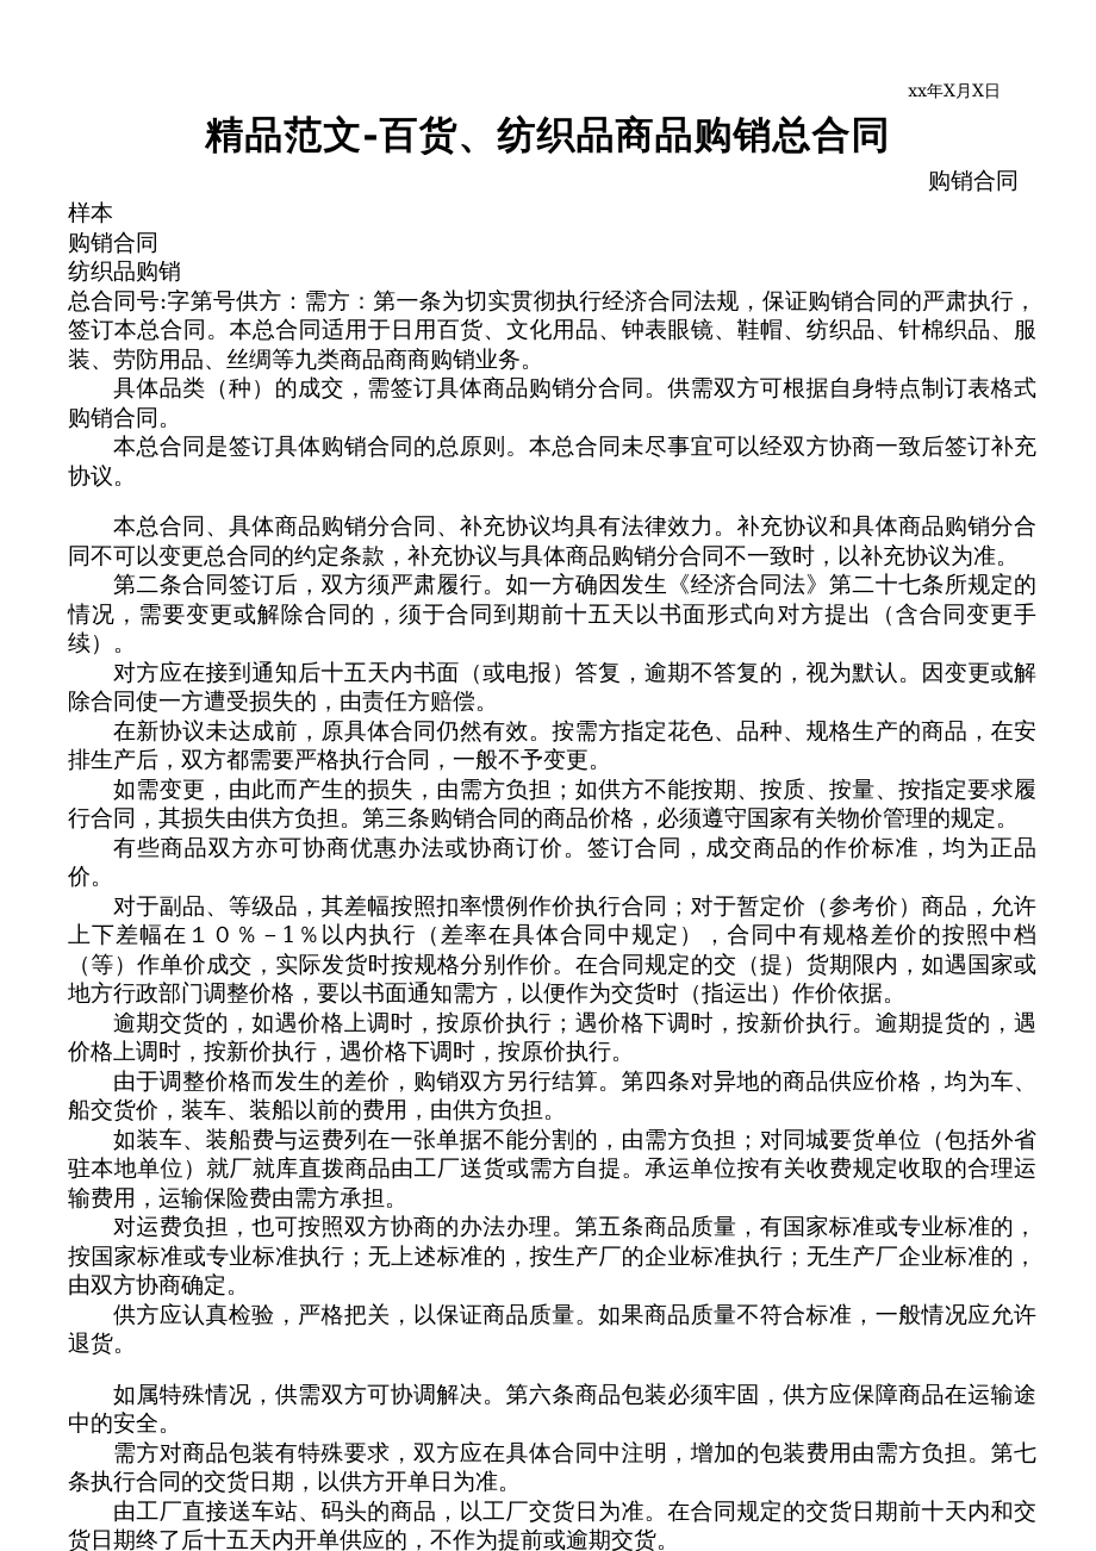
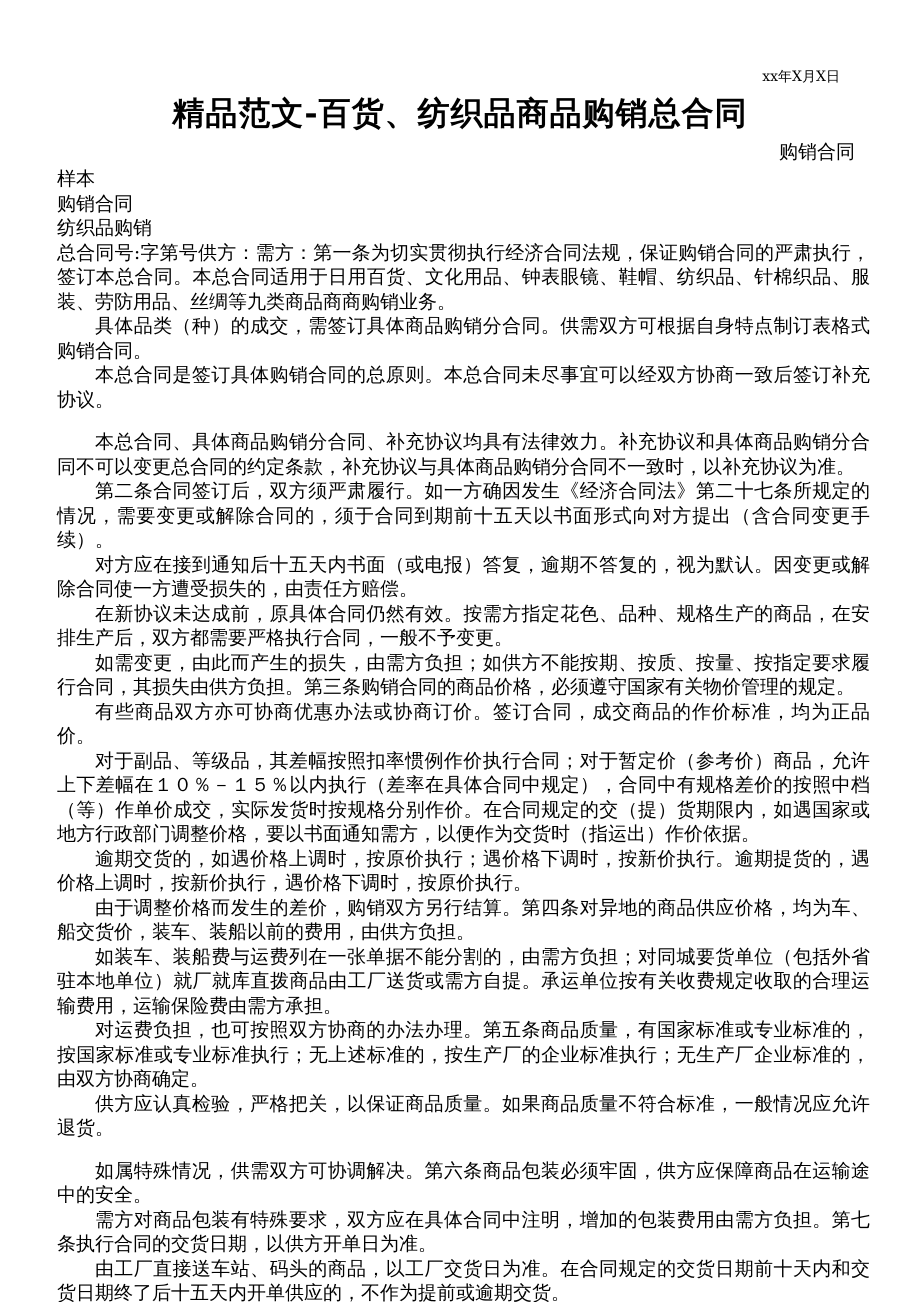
  xx年X月X日
  精品范文-百货、纺织品商品购销总合同
  购销合同
  样本
  购销合同
  纺织品购销
  总合同号:字第号供方：需方：第一条为切实贯彻执行经济合同法规，保证购销合同的严肃执行，签订本总合同。本总合同适用于日用百货、文化用品、钟表眼镜、鞋帽、纺织品、针棉织品、服装、劳防用品、丝绸等九类商品商商购销业务。
  具体品类（种）的成交，需签订具体商品购销分合同。供需双方可根据自身特点制订表格式购销合同。
  本总合同是签订具体购销合同的总原则。本总合同未尽事宜可以经双方协商一致后签订补充协议。
  本总合同、具体商品购销分合同、补充协议均具有法律效力。补充协议和具体商品购销分合同不可以变更总合同的约定条款，补充协议与具体商品购销分合同不一致时，以补充协议为准。
  第二条合同签订后，双方须严肃履行。如一方确因发生《经济合同法》第二十七条所规定的情况，需要变更或解除合同的，须于合同到期前十五天以书面形式向对方提出（含合同变更手续）。
  对方应在接到通知后十五天内书面（或电报）答复，逾期不答复的，视为默认。因变更或解除合同使一方遭受损失的，由责任方赔偿。
  在新协议未达成前，原具体合同仍然有效。按需方指定花色、品种、规格生产的商品，在安排生产后，双方都需要严格执行合同，一般不予变更。
  如需变更，由此而产生的损失，由需方负担；如供方不能按期、按质、按量、按指定要求履行合同，其损失由供方负担。第三条购销合同的商品价格，必须遵守国家有关物价管理的规定。
  有些商品双方亦可协商优惠办法或协商订价。签订合同，成交商品的作价标准，均为正品价。
- 对于副品、等级品，其差幅按照扣率惯例作价执行合同；对于暂定价（参考价）商品，允许上下差幅在１０％－1％以内执行（差率在具体合同中规定），合同中有规格差价的按照中档（等）作单价成交，实际发货时按规格分别作价。在合同规定的交（提）货期限内，如遇国家或地方行政部门调整价格，要以书面通知需方，以便作为交货时（指运出）作价依据。
+ 对于副品、等级品，其差幅按照扣率惯例作价执行合同；对于暂定价（参考价）商品，允许上下差幅在１０％－１５％以内执行（差率在具体合同中规定），合同中有规格差价的按照中档（等）作单价成交，实际发货时按规格分别作价。在合同规定的交（提）货期限内，如遇国家或地方行政部门调整价格，要以书面通知需方，以便作为交货时（指运出）作价依据。
  逾期交货的，如遇价格上调时，按原价执行；遇价格下调时，按新价执行。逾期提货的，遇价格上调时，按新价执行，遇价格下调时，按原价执行。
  由于调整价格而发生的差价，购销双方另行结算。第四条对异地的商品供应价格，均为车、船交货价，装车、装船以前的费用，由供方负担。
  如装车、装船费与运费列在一张单据不能分割的，由需方负担；对同城要货单位（包括外省驻本地单位）就厂就库直拨商品由工厂送货或需方自提。承运单位按有关收费规定收取的合理运输费用，运输保险费由需方承担。
  对运费负担，也可按照双方协商的办法办理。第五条商品质量，有国家标准或专业标准的，按国家标准或专业标准执行；无上述标准的，按生产厂的企业标准执行；无生产厂企业标准的，由双方协商确定。
  供方应认真检验，严格把关，以保证商品质量。如果商品质量不符合标准，一般情况应允许退货。
  如属特殊情况，供需双方可协调解决。第六条商品包装必须牢固，供方应保障商品在运输途中的安全。
  需方对商品包装有特殊要求，双方应在具体合同中注明，增加的包装费用由需方负担。第七条执行合同的交货日期，以供方开单日为准。
  由工厂直接送车站、码头的商品，以工厂交货日为准。在合同规定的交货日期前十天内和交货日期终了后十五天内开单供应的，不作为提前或逾期交货。
